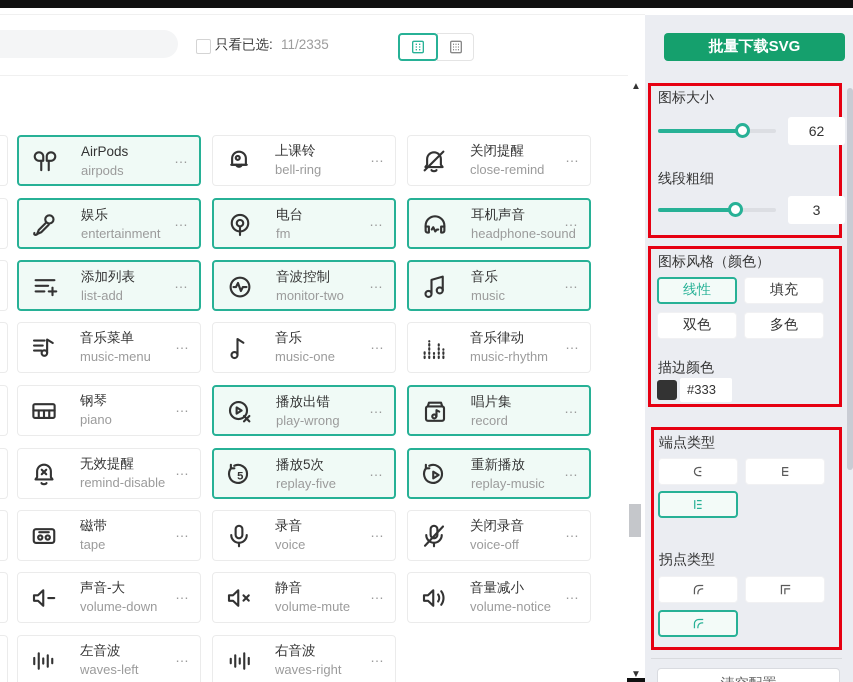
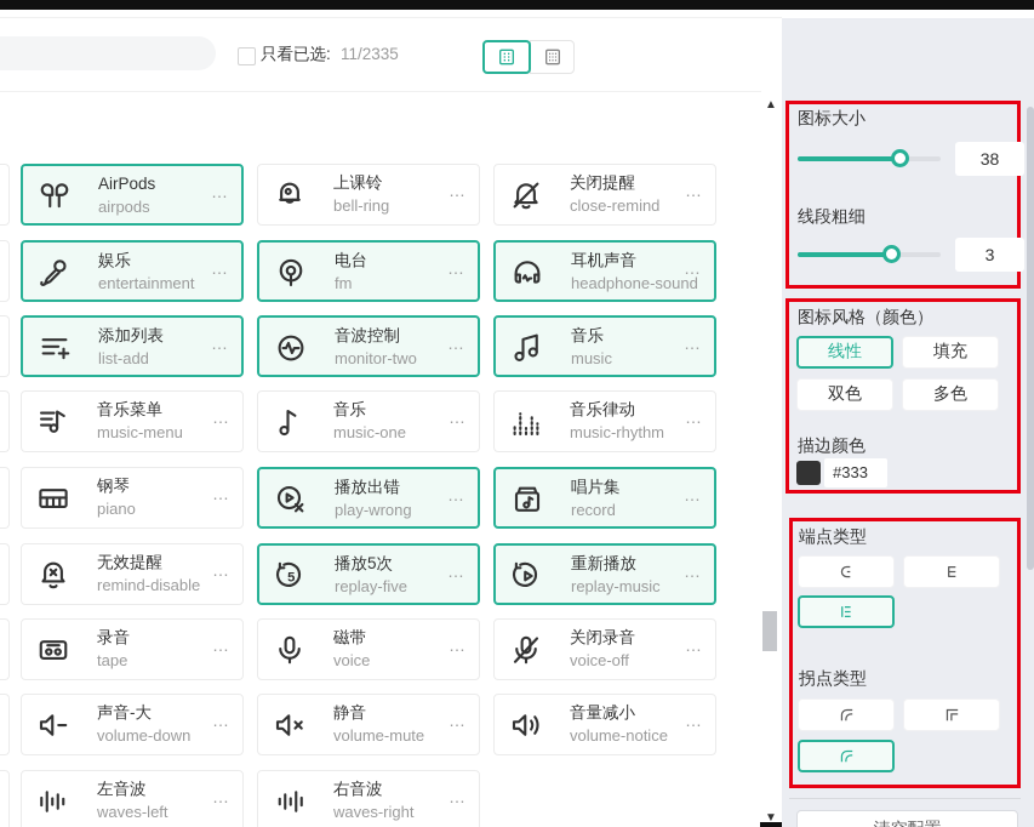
  只看已选:
  11/2335
  AirPods
  airpods
  …
  上课铃
  bell-ring
  …
  关闭提醒
  close-remind
  …
  娱乐
  entertainment
  …
  电台
  fm
  …
  耳机声音
  headphone-sound
  …
  添加列表
  list-add
  …
  音波控制
  monitor-two
  …
  音乐
  music
  …
  音乐菜单
  music-menu
  …
  音乐
  music-one
  …
  音乐律动
  music-rhythm
  …
  钢琴
  piano
  …
  播放出错
  play-wrong
  …
  唱片集
  record
  …
  无效提醒
  remind-disable
  …
  5
  播放5次
  replay-five
  …
  重新播放
  replay-music
  …
- 磁带
+ 录音
  tape
  …
- 录音
+ 磁带
  voice
  …
  关闭录音
  voice-off
  …
  声音-大
  volume-down
  …
  静音
  volume-mute
  …
  音量减小
  volume-notice
  …
  左音波
  waves-left
  …
  右音波
  waves-right
  …
  ▲
  ▼
- 批量下载SVG
  图标大小
- 62
+ 38
  线段粗细
  3
  图标风格（颜色）
  线性
  填充
  双色
  多色
  描边颜色
  #333
  端点类型
  拐点类型
